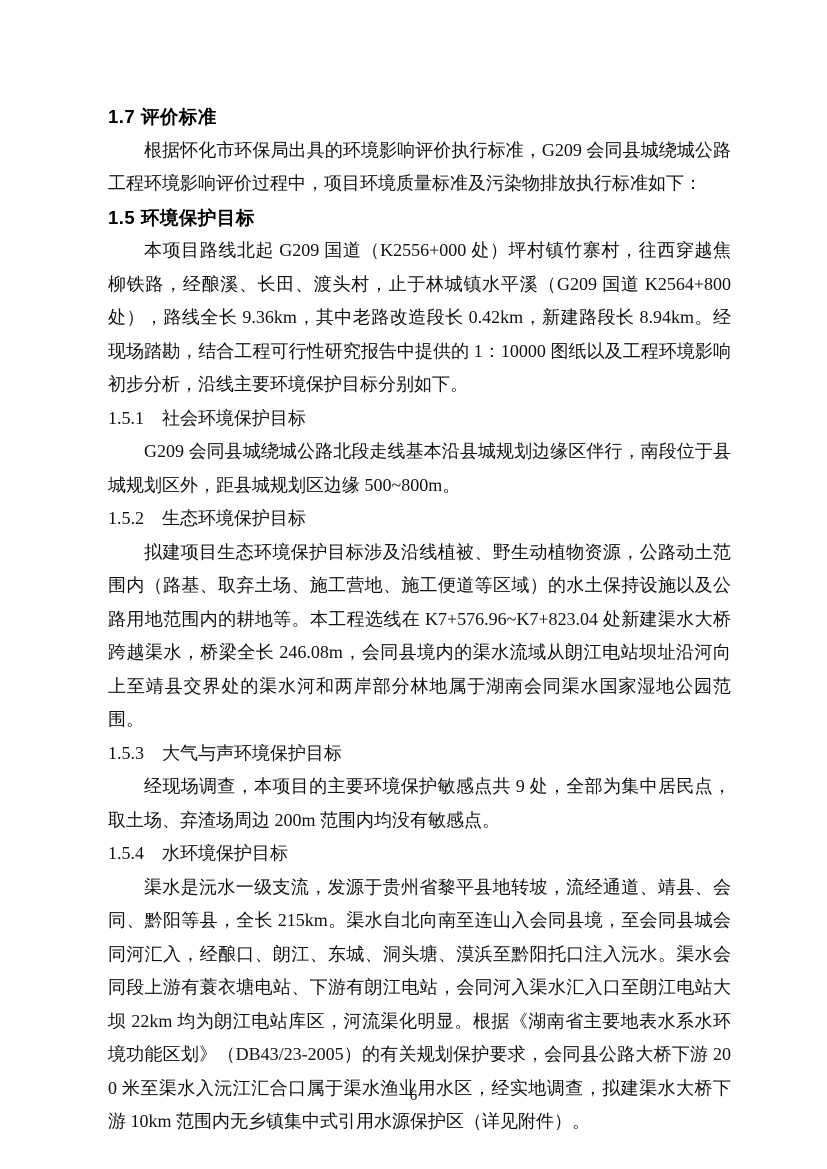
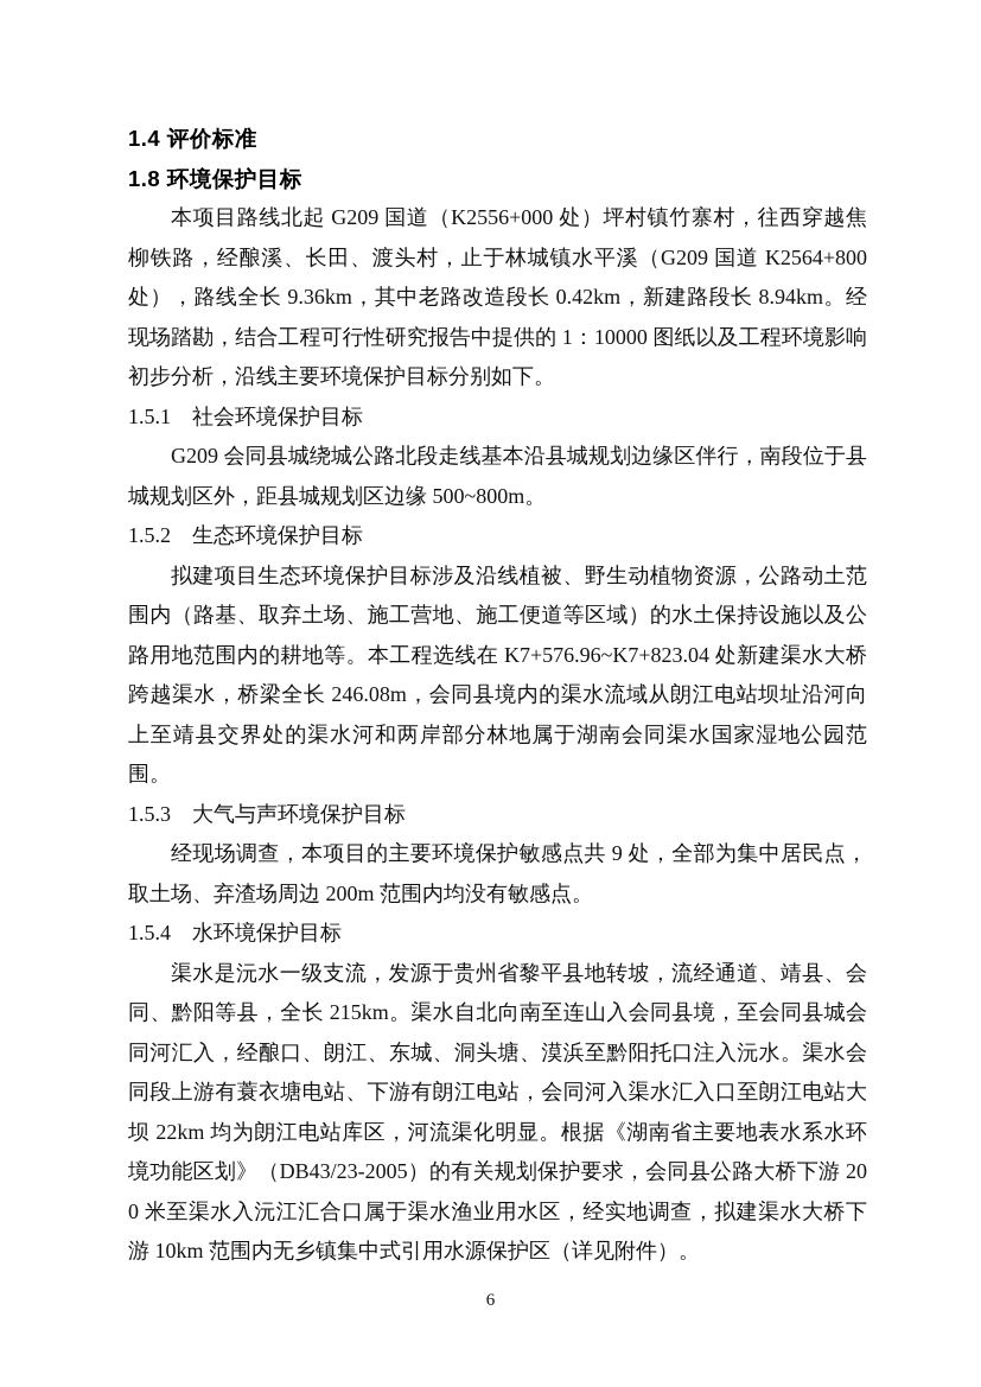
- 1.7 评价标准
+ 1.4 评价标准
- 根据怀化市环保局出具的环境影响评价执行标准，G209 会同县城绕城公路工程环境影响评价过程中，项目环境质量标准及污染物排放执行标准如下：
- 1.5 环境保护目标
+ 1.8 环境保护目标
  本项目路线北起 G209 国道（K2556+000 处）坪村镇竹寨村，往西穿越焦柳铁路，经酿溪、长田、渡头村，止于林城镇水平溪（G209 国道 K2564+800 处），路线全长 9.36km，其中老路改造段长 0.42km，新建路段长 8.94km。经现场踏勘，结合工程可行性研究报告中提供的 1：10000 图纸以及工程环境影响初步分析，沿线主要环境保护目标分别如下。
  1.5.1 社会环境保护目标
  G209 会同县城绕城公路北段走线基本沿县城规划边缘区伴行，南段位于县城规划区外，距县城规划区边缘 500~800m。
  1.5.2 生态环境保护目标
  拟建项目生态环境保护目标涉及沿线植被、野生动植物资源，公路动土范围内（路基、取弃土场、施工营地、施工便道等区域）的水土保持设施以及公路用地范围内的耕地等。本工程选线在 K7+576.96~K7+823.04 处新建渠水大桥跨越渠水，桥梁全长 246.08m，会同县境内的渠水流域从朗江电站坝址沿河向上至靖县交界处的渠水河和两岸部分林地属于湖南会同渠水国家湿地公园范围。
  1.5.3 大气与声环境保护目标
  经现场调查，本项目的主要环境保护敏感点共 9 处，全部为集中居民点，取土场、弃渣场周边 200m 范围内均没有敏感点。
  1.5.4 水环境保护目标
  渠水是沅水一级支流，发源于贵州省黎平县地转坡，流经通道、靖县、会同、黔阳等县，全长 215km。渠水自北向南至连山入会同县境，至会同县城会同河汇入，经酿口、朗江、东城、洞头塘、漠浜至黔阳托口注入沅水。渠水会同段上游有蓑衣塘电站、下游有朗江电站，会同河入渠水汇入口至朗江电站大坝 22km 均为朗江电站库区，河流渠化明显。根据《湖南省主要地表水系水环境功能区划》（DB43/23-2005）的有关规划保护要求，会同县公路大桥下游 200 米至渠水入沅江汇合口属于渠水渔业用水区，经实地调查，拟建渠水大桥下游 10km 范围内无乡镇集中式引用水源保护区（详见附件）。
  6
